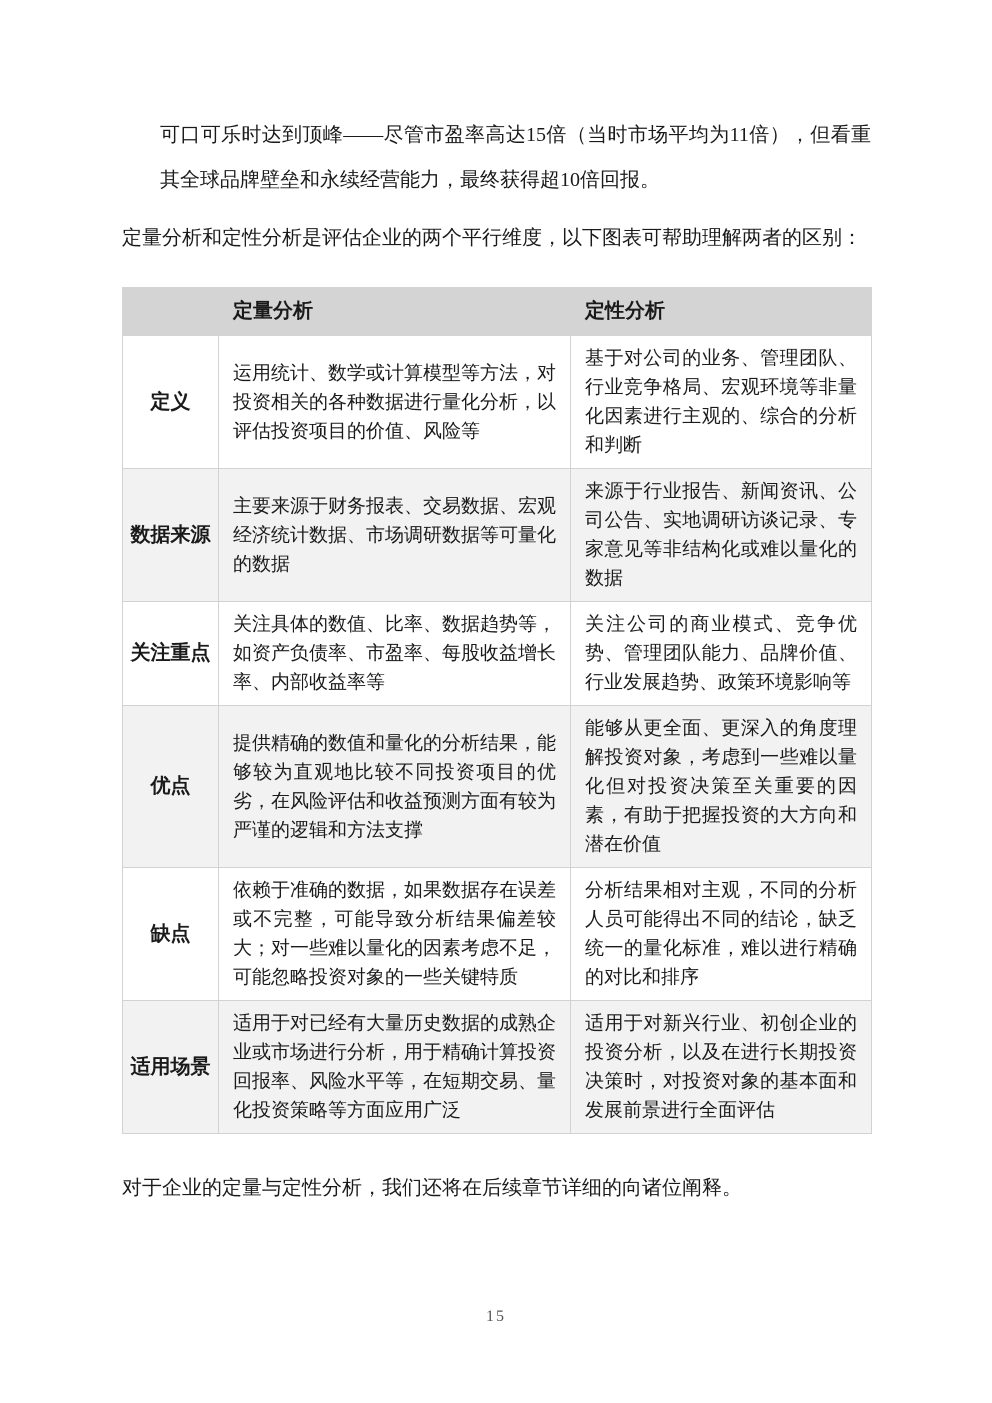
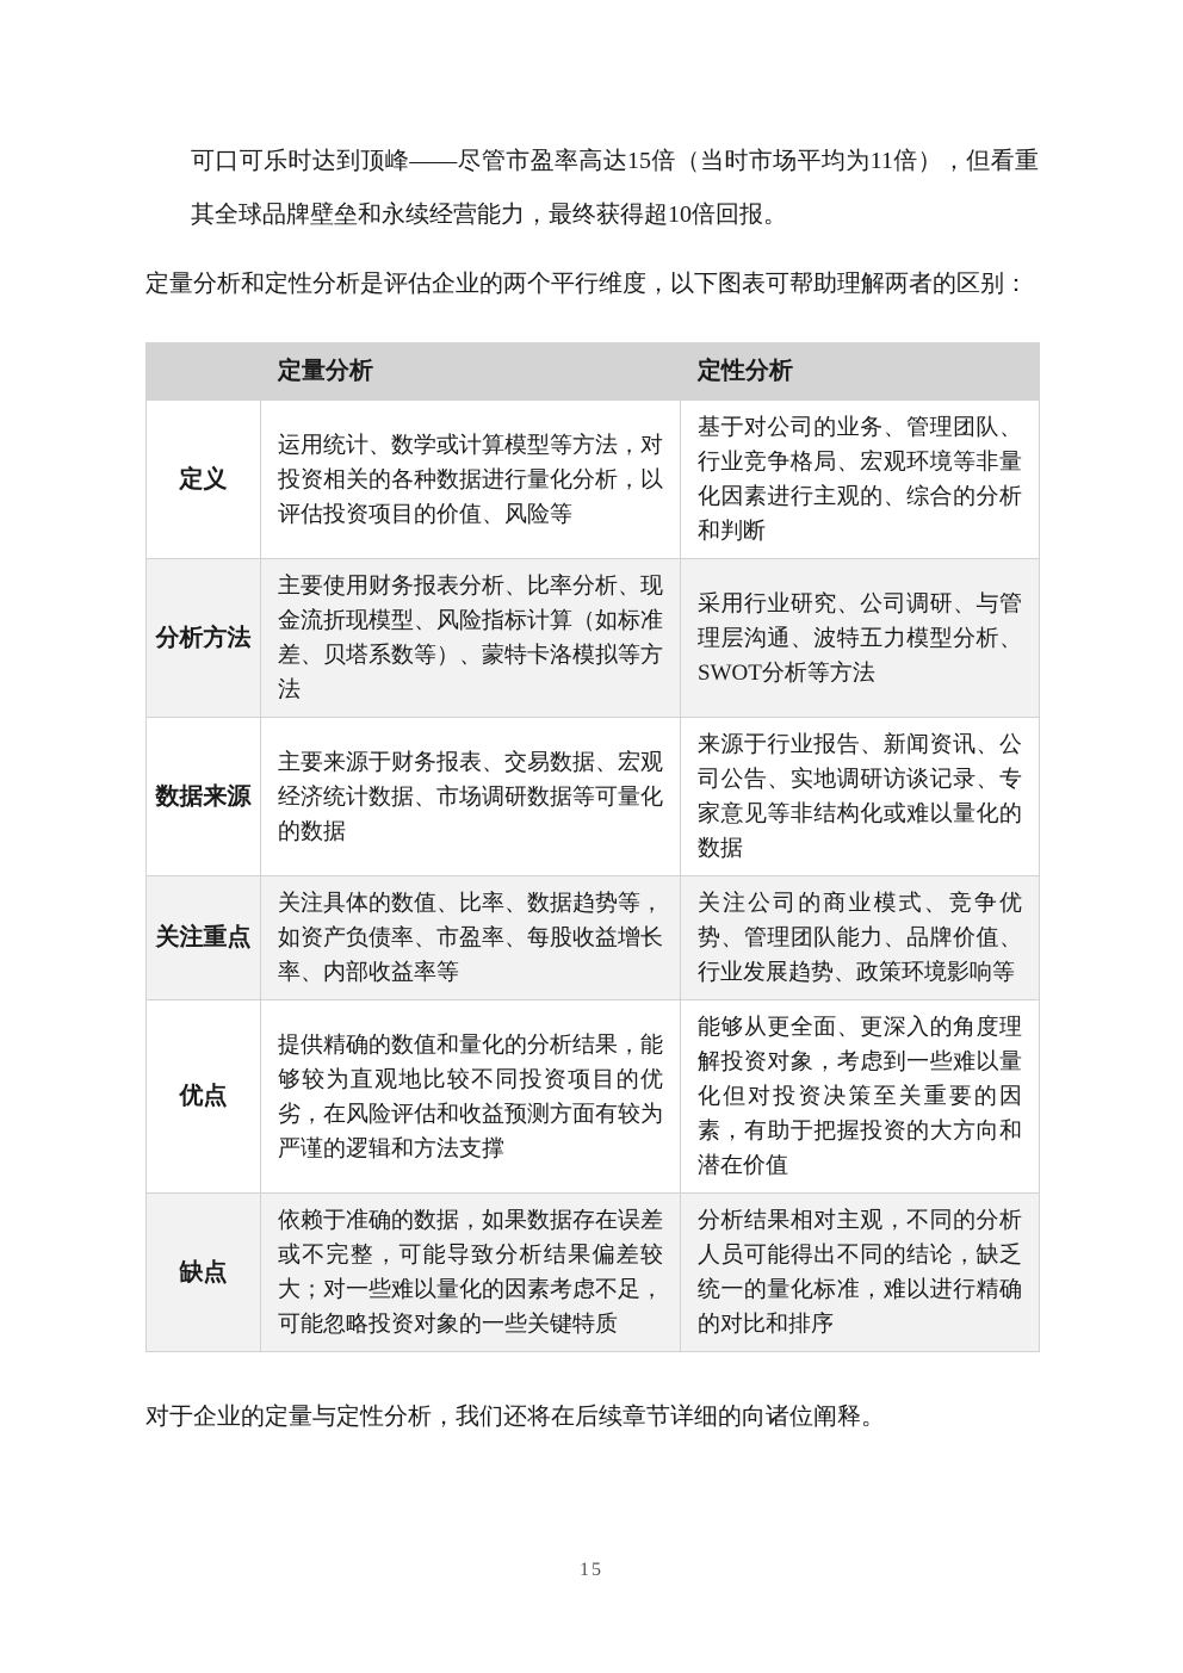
  可口可乐时达到顶峰——尽管市盈率高达15倍（当时市场平均为11倍），但看重其全球品牌壁垒和永续经营能力，最终获得超10倍回报。
  定量分析和定性分析是评估企业的两个平行维度，以下图表可帮助理解两者的区别：
  	定量分析	定性分析
  定义	运用统计、数学或计算模型等方法，对投资相关的各种数据进行量化分析，以评估投资项目的价值、风险等	基于对公司的业务、管理团队、行业竞争格局、宏观环境等非量化因素进行主观的、综合的分析和判断
+ 分析方法	主要使用财务报表分析、比率分析、现金流折现模型、风险指标计算（如标准差、贝塔系数等）、蒙特卡洛模拟等方法	采用行业研究、公司调研、与管理层沟通、波特五力模型分析、SWOT分析等方法
  数据来源	主要来源于财务报表、交易数据、宏观经济统计数据、市场调研数据等可量化的数据	来源于行业报告、新闻资讯、公司公告、实地调研访谈记录、专家意见等非结构化或难以量化的数据
  关注重点	关注具体的数值、比率、数据趋势等，如资产负债率、市盈率、每股收益增长率、内部收益率等	关注公司的商业模式、竞争优势、管理团队能力、品牌价值、行业发展趋势、政策环境影响等
  优点	提供精确的数值和量化的分析结果，能够较为直观地比较不同投资项目的优劣，在风险评估和收益预测方面有较为严谨的逻辑和方法支撑	能够从更全面、更深入的角度理解投资对象，考虑到一些难以量化但对投资决策至关重要的因素，有助于把握投资的大方向和潜在价值
  缺点	依赖于准确的数据，如果数据存在误差或不完整，可能导致分析结果偏差较大；对一些难以量化的因素考虑不足，可能忽略投资对象的一些关键特质	分析结果相对主观，不同的分析人员可能得出不同的结论，缺乏统一的量化标准，难以进行精确的对比和排序
- 适用场景	适用于对已经有大量历史数据的成熟企业或市场进行分析，用于精确计算投资回报率、风险水平等，在短期交易、量化投资策略等方面应用广泛	适用于对新兴行业、初创企业的投资分析，以及在进行长期投资决策时，对投资对象的基本面和发展前景进行全面评估
  对于企业的定量与定性分析，我们还将在后续章节详细的向诸位阐释。
  15
